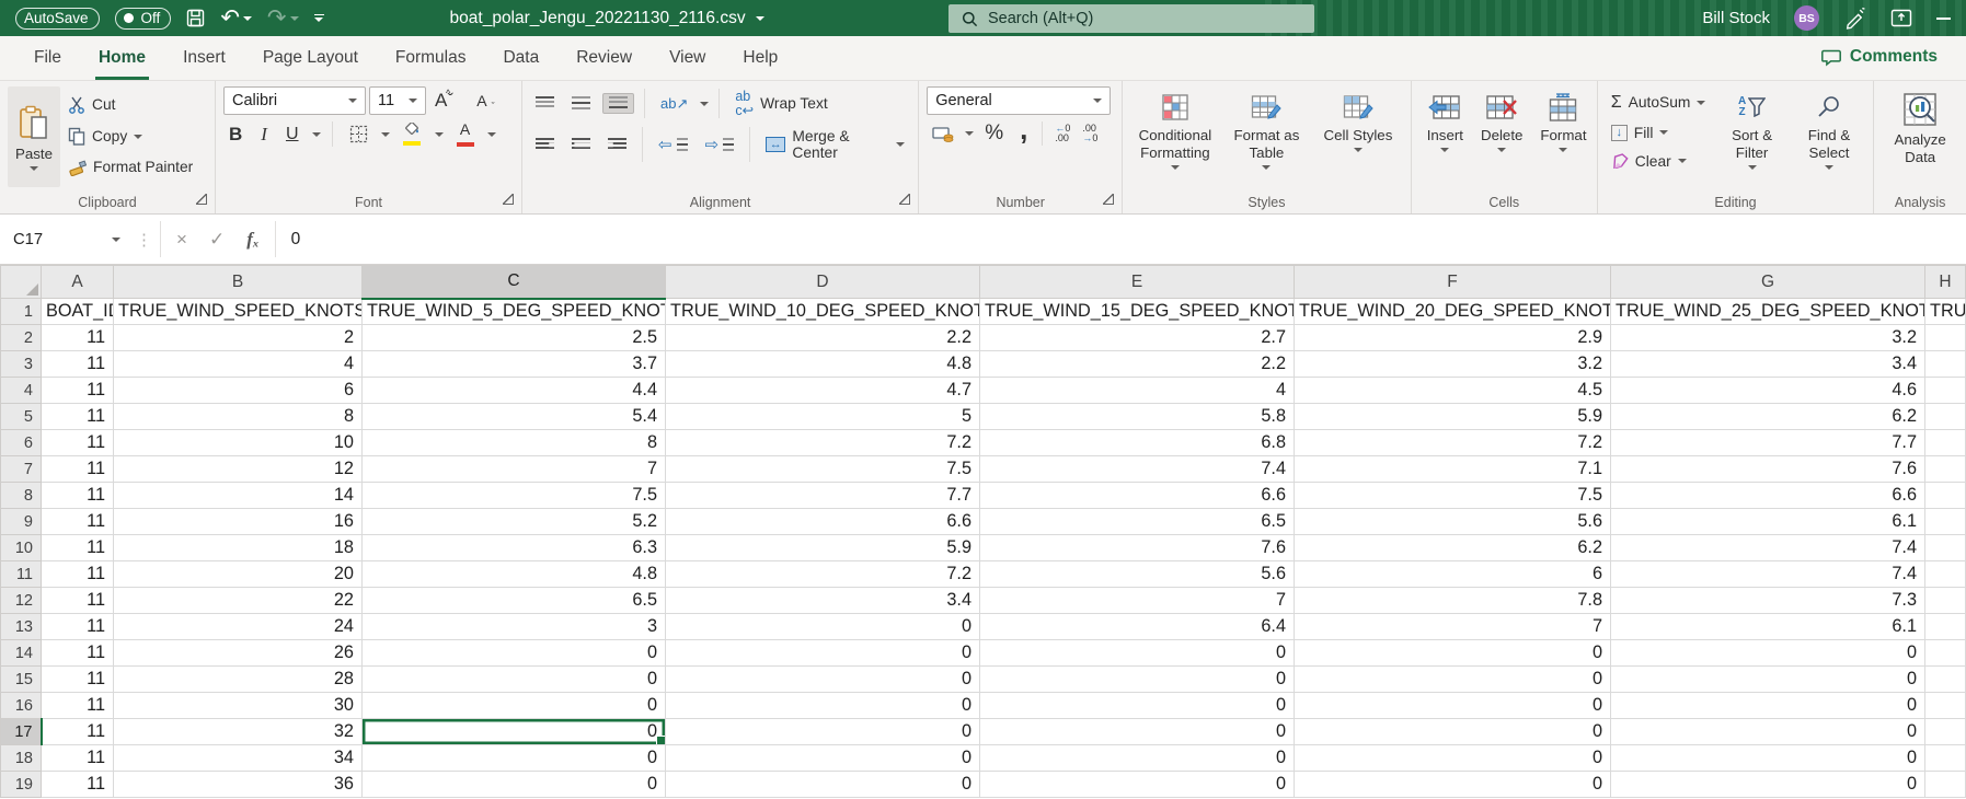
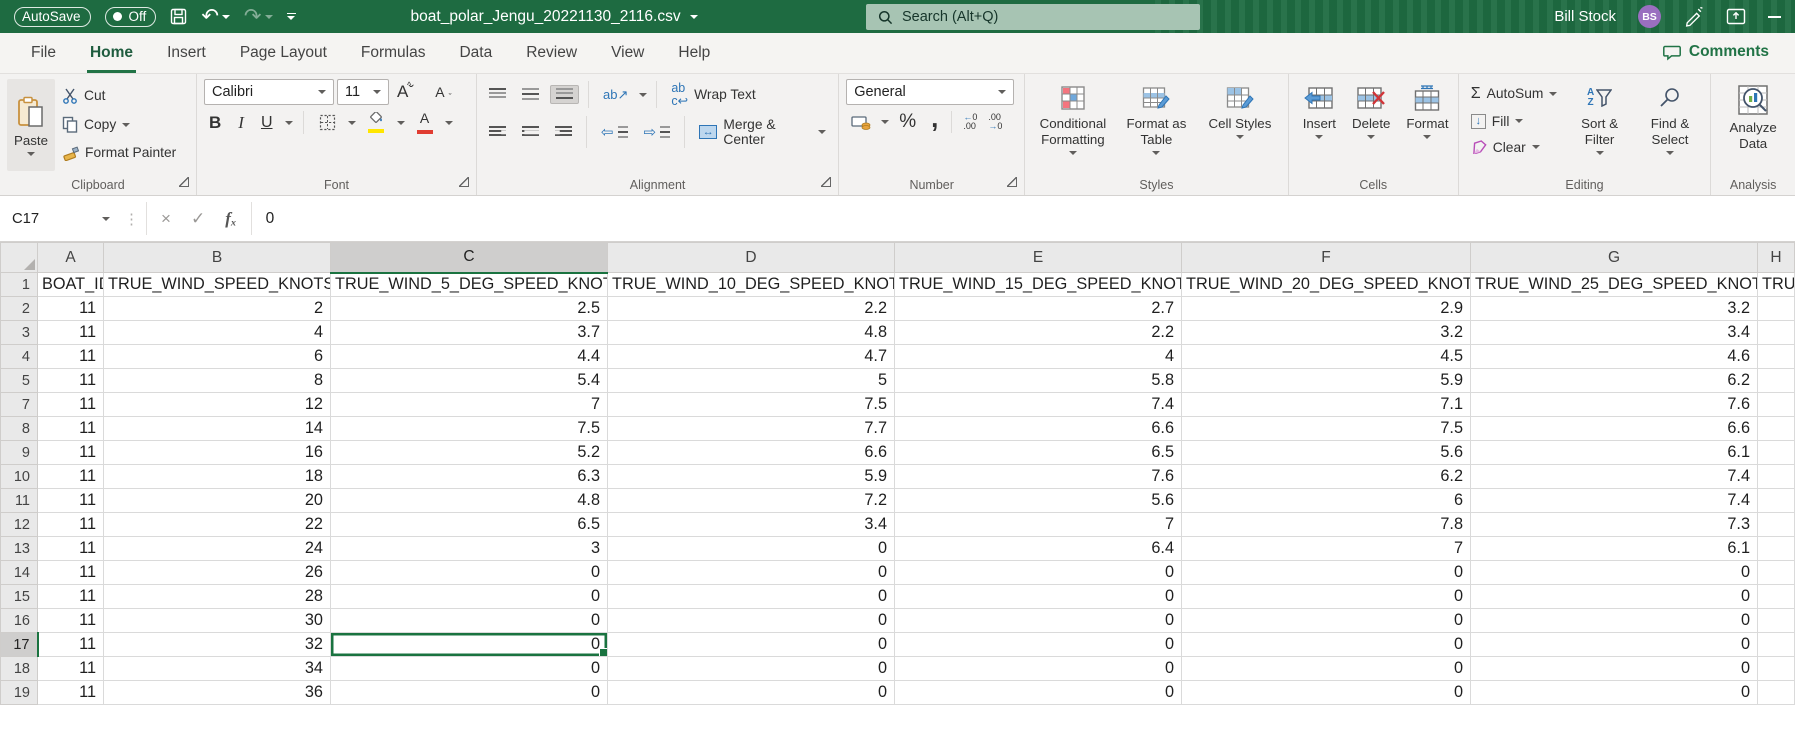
  AutoSave
  Off
  ↶
  ↷
  boat_polar_Jengu_20221130_2116.csv
  Search (Alt+Q)
  Bill Stock
  BS
  File
  Home
  Insert
  Page Layout
  Formulas
  Data
  Review
  View
  Help
  Comments
  Paste
  Cut
  Copy
  Format Painter
  Clipboard
  Calibri
  11
  Aˇ
  ^
  A
  ˇ
  B
  I
  U
  A
  Font
  ab↗
  ab
  c↩
  Wrap Text
  ⇦
  ⇨
  ↔
  Merge & Center
  Alignment
  General
  %
  ,
  ←0
  .00
  .00
  →0
  Number
  Conditional Formatting
  Format as Table
  Cell Styles
  Styles
  Insert
  Delete
  Format
  Cells
  Σ
  AutoSum
  ↓
  Fill
  Clear
  A
  Z
  Sort & Filter
  Find & Select
  Editing
  Analyze Data
  Analysis
  C17
  ⋮
  ×
  ✓
  fₓ
  0
  	A	B	C	D	E	F	G	H
  1	BOAT_I	TRUE_WIND_SPEED_KNOTS	TRUE_WIND_5_DEG_SPEED_KNO	TRUE_WIND_10_DEG_SPEED_KNOT	TRUE_WIND_15_DEG_SPEED_KNOT	TRUE_WIND_20_DEG_SPEED_KNOT	TRUE_WIND_25_DEG_SPEED_KNOT	TRU
  2	11	2	2.5	2.2	2.7	2.9	3.2
  3	11	4	3.7	4.8	2.2	3.2	3.4
  4	11	6	4.4	4.7	4	4.5	4.6
  5	11	8	5.4	5	5.8	5.9	6.2
- 6	11	10	8	7.2	6.8	7.2	7.7
  7	11	12	7	7.5	7.4	7.1	7.6
  8	11	14	7.5	7.7	6.6	7.5	6.6
  9	11	16	5.2	6.6	6.5	5.6	6.1
  10	11	18	6.3	5.9	7.6	6.2	7.4
  11	11	20	4.8	7.2	5.6	6	7.4
  12	11	22	6.5	3.4	7	7.8	7.3
  13	11	24	3	0	6.4	7	6.1
  14	11	26	0	0	0	0	0
  15	11	28	0	0	0	0	0
  16	11	30	0	0	0	0	0
  17	11	32	0	0	0	0	0
  18	11	34	0	0	0	0	0
  19	11	36	0	0	0	0	0
